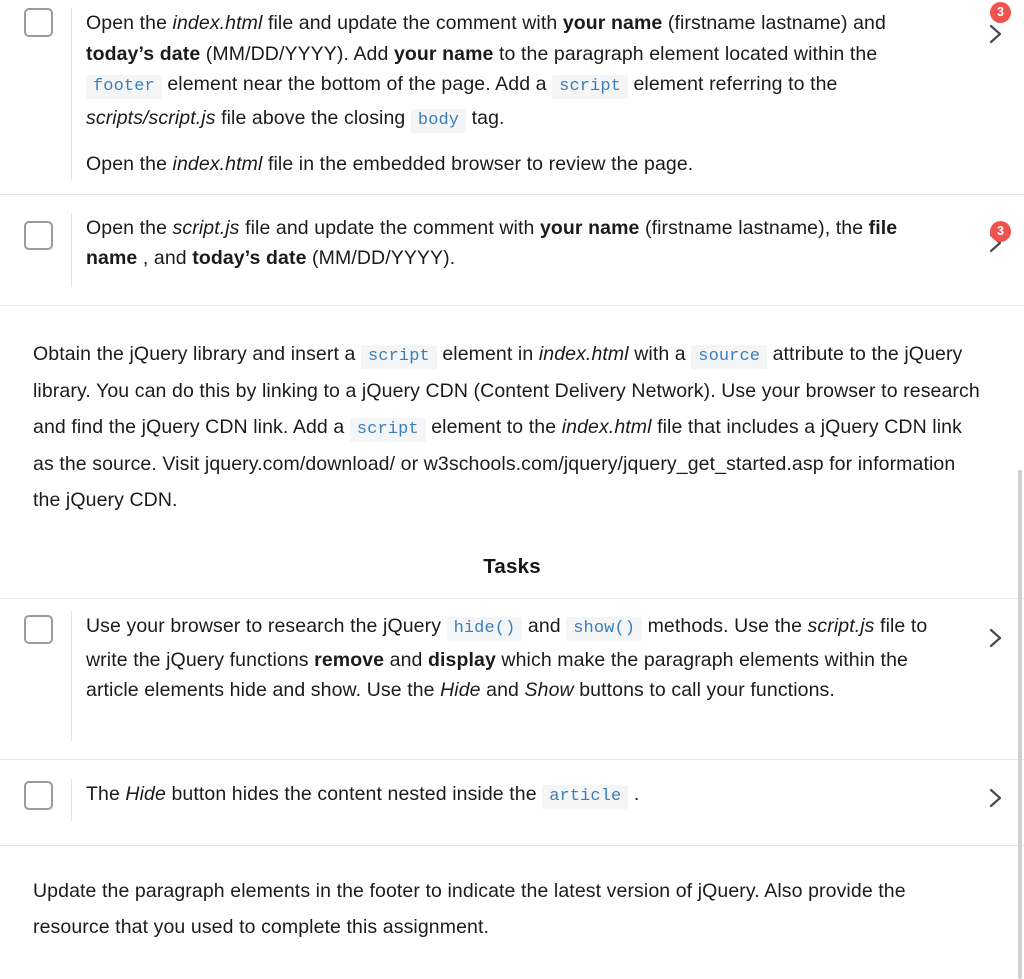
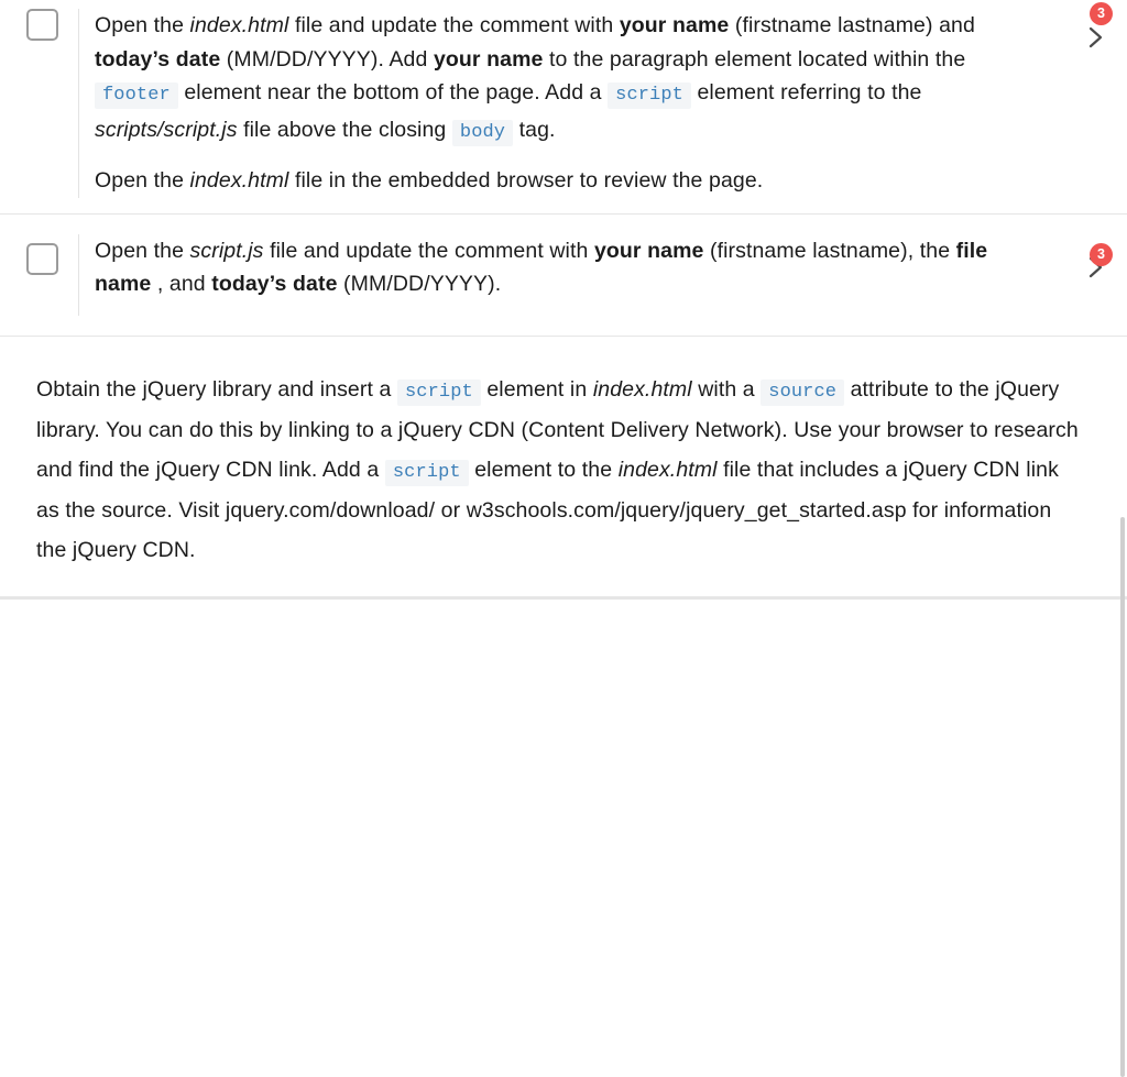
  Open the index.html file and update the comment with your name (firstname lastname) and today’s date (MM/DD/YYYY). Add your name to the paragraph element located within the footer element near the bottom of the page. Add a script element referring to the scripts/script.js file above the closing body tag.
  Open the index.html file in the embedded browser to review the page.
  3
  Open the script.js file and update the comment with your name (firstname lastname), the file name , and today’s date (MM/DD/YYYY).
  3
  Obtain the jQuery library and insert a script element in index.html with a source attribute to the jQuery library. You can do this by linking to a jQuery CDN (Content Delivery Network). Use your browser to research and find the jQuery CDN link. Add a script element to the index.html file that includes a jQuery CDN link as the source. Visit jquery.com/download/ or w3schools.com/jquery/jquery_get_started.asp for information the jQuery CDN.
- Tasks
- Use your browser to research the jQuery hide() and show() methods. Use the script.js file to write the jQuery functions remove and display which make the paragraph elements within the article elements hide and show. Use the Hide and Show buttons to call your functions.
- The Hide button hides the content nested inside the article .
- Update the paragraph elements in the footer to indicate the latest version of jQuery. Also provide the resource that you used to complete this assignment.
